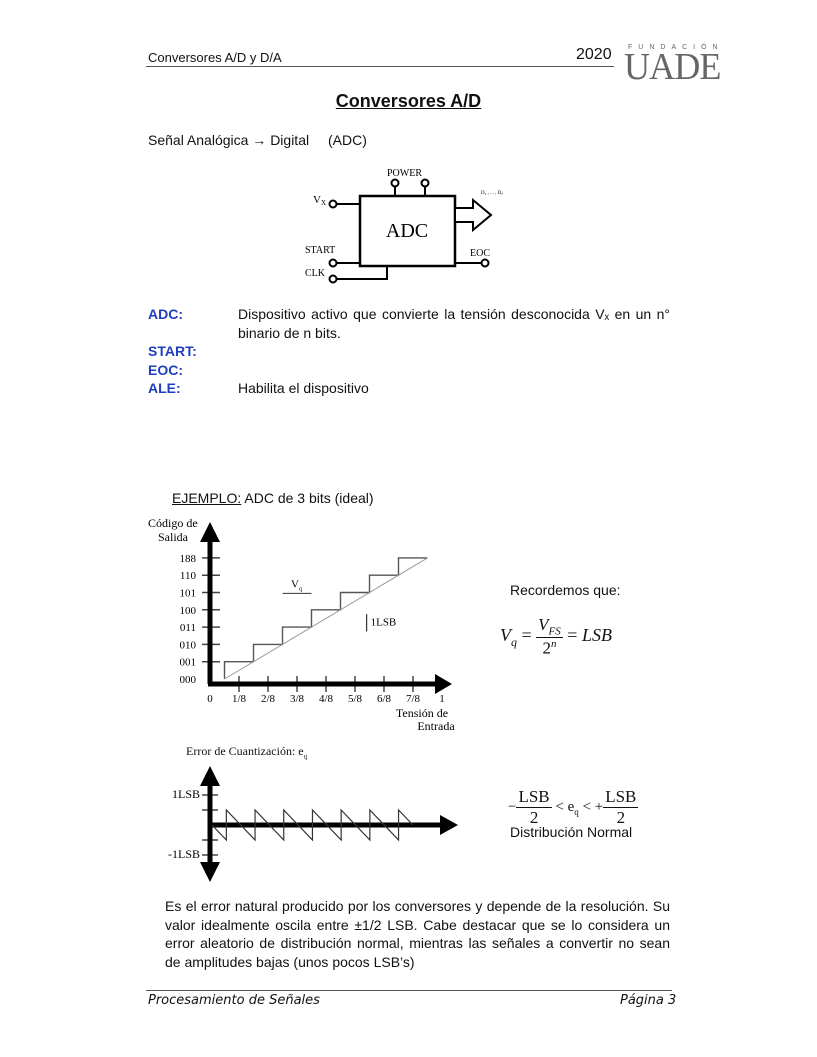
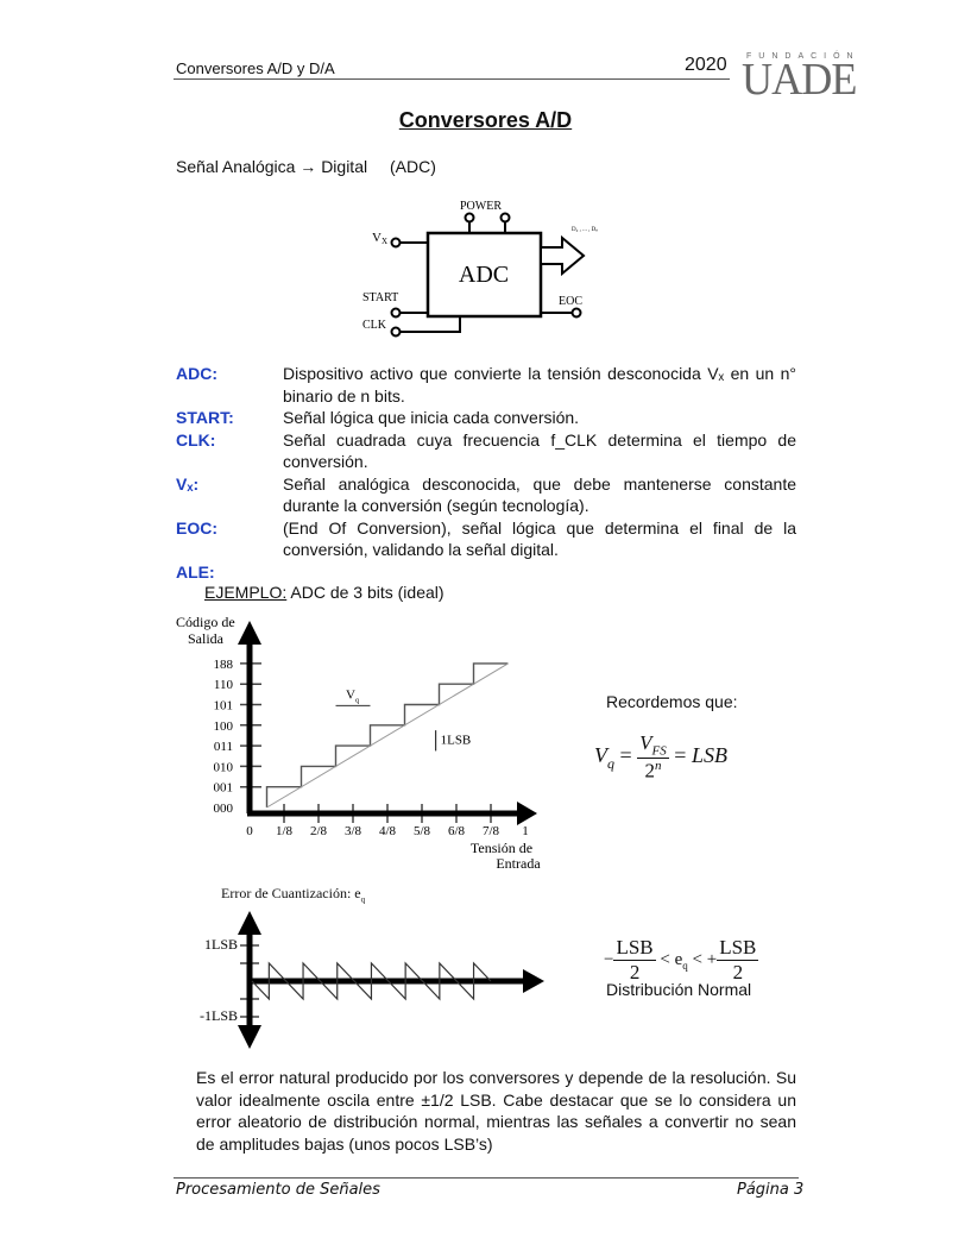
  Conversores A/D y D/A
  2020
  UADE
  Conversores A/D
  Señal Analógica → Digital
  (ADC)
  POWER
  ADC
  VX
  START
  CLK
  EOC
  ADC:
  Dispositivo activo que convierte la tensión desconocida Vₓ en un n° binario de n bits.
  START:
+ Señal lógica que inicia cada conversión.
+ CLK:
+ Señal cuadrada cuya frecuencia f_CLK determina el tiempo de conversión.
+ Vₓ:
+ Señal analógica desconocida, que debe mantenerse constante durante la conversión (según tecnología).
  EOC:
+ (End Of Conversion), señal lógica que determina el final de la conversión, validando la señal digital.
  ALE:
- Habilita el dispositivo
  EJEMPLO: ADC de 3 bits (ideal)
  Código de
  Salida
  000
  001
  010
  011
  100
  101
  110
  188
  0
  1/8
  2/8
  3/8
  4/8
  5/8
  6/8
  7/8
  1
  1LSB
  Tensión de
  Entrada
  Recordemos que:
  Vq =
  VFS
  2n
  = LSB
  Error de Cuantización: eq
  1LSB
  -1LSB
  −
  LSB
  2
  < eq < +
  LSB
  2
  Distribución Normal
  Es el error natural producido por los conversores y depende de la resolución. Su valor idealmente oscila entre ±1/2 LSB. Cabe destacar que se lo considera un error aleatorio de distribución normal, mientras las señales a convertir no sean de amplitudes bajas (unos pocos LSB’s)
  Procesamiento de Señales
  Página 3
